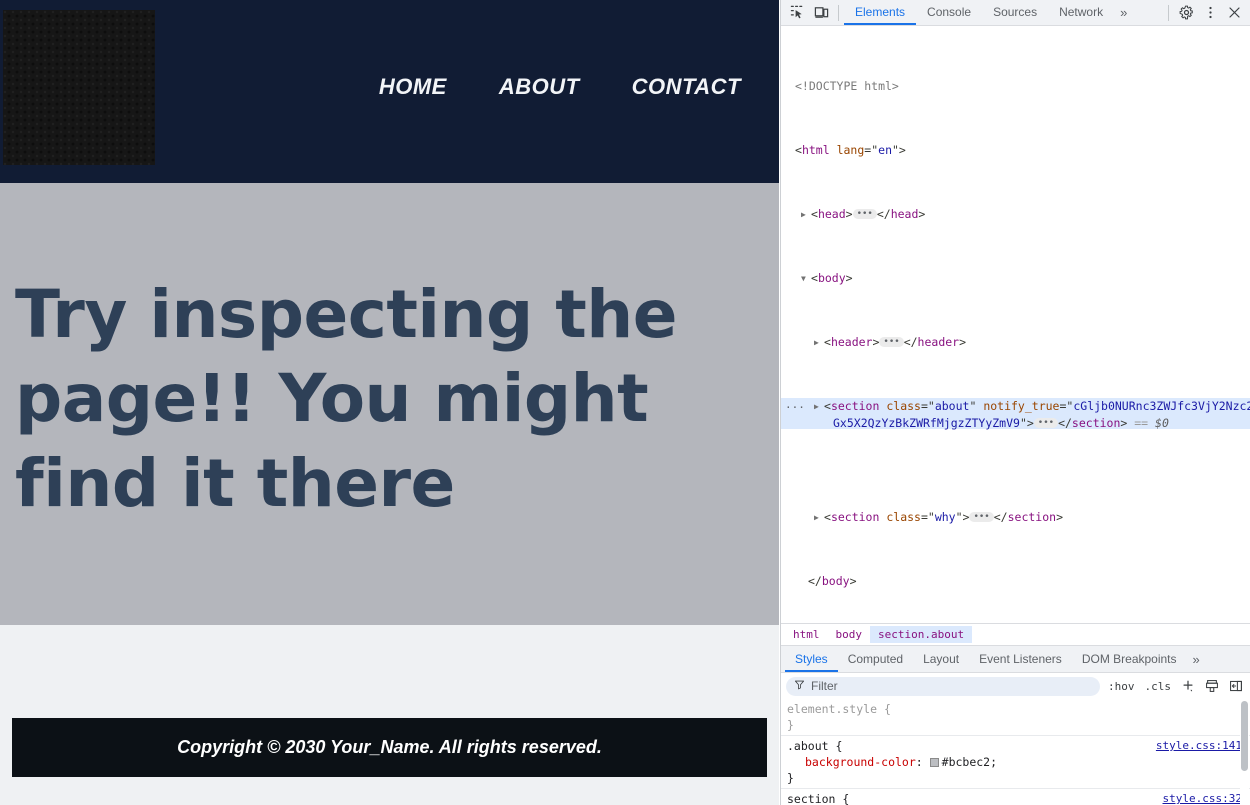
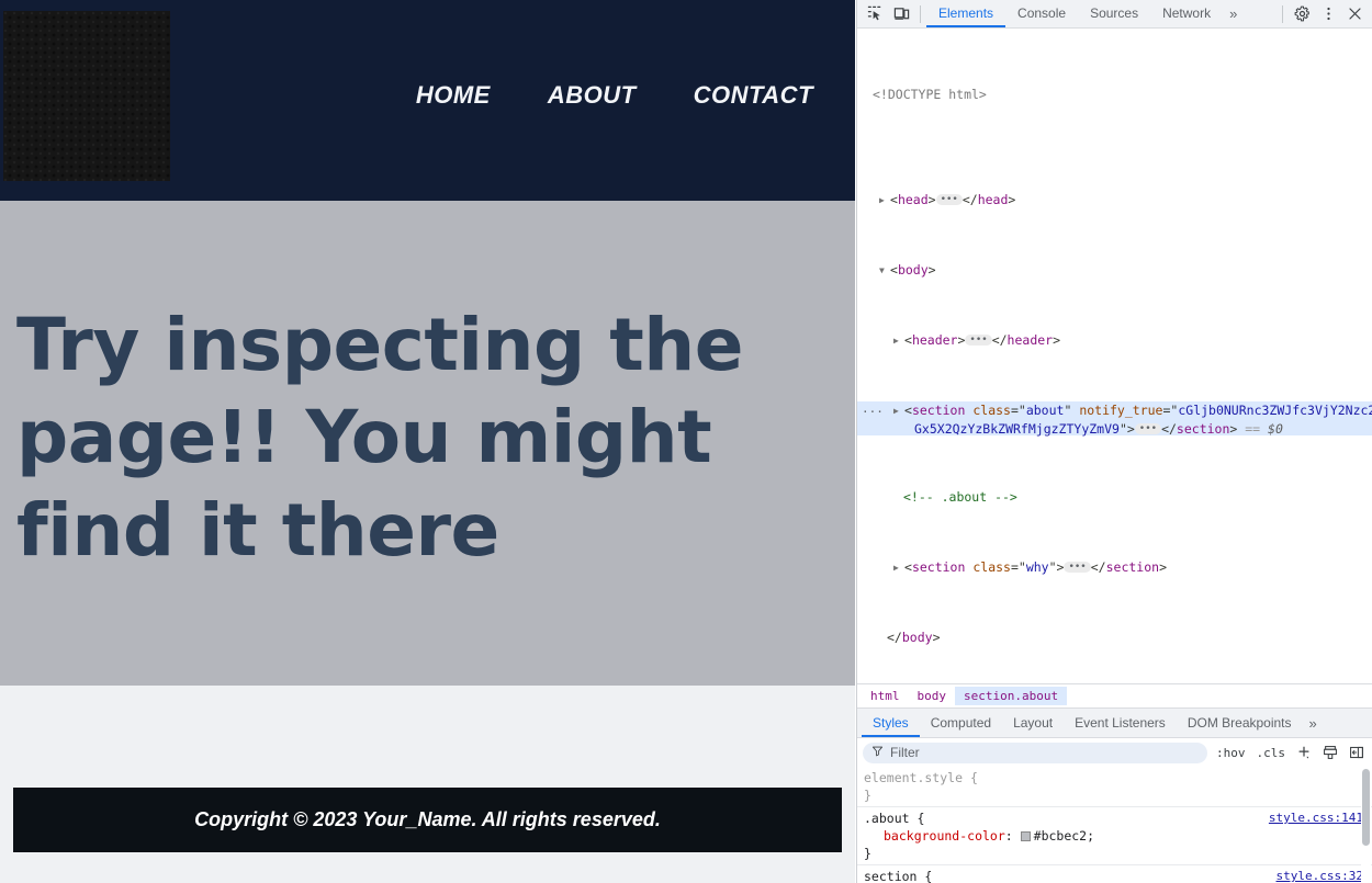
  HOME
  ABOUT
  CONTACT
  Try inspecting the page!! You might find it there
- Copyright © 2030 Your_Name. All rights reserved.
+ Copyright © 2023 Your_Name. All rights reserved.
  Elements
  Console
  Sources
  Network
  »
  <!DOCTYPE html>
- <html lang="en">
  ▶ <head> ••• </head>
  ▼ <body>
  ▶ <header> ••• </header>
  ···
  ▶ <section class="about" notify_true="cGljb0NURnc3ZWJfc3VjY2Nzc
  Gx5X2QzYzBkZWRfMjgzZTYyZmV9"> ••• </section> == $0
+ <!-- .about -->
  ▶ <section class="why"> ••• </section>
  </body>
  html
  body
  section.about
  Styles
  Computed
  Layout
  Event Listeners
  DOM Breakpoints
  »
  Filter
  :hov
  .cls
  element.style {
  }
  style.css:141
  .about {
  background-color: #bcbec2;
  }
  style.css:32
  section {
